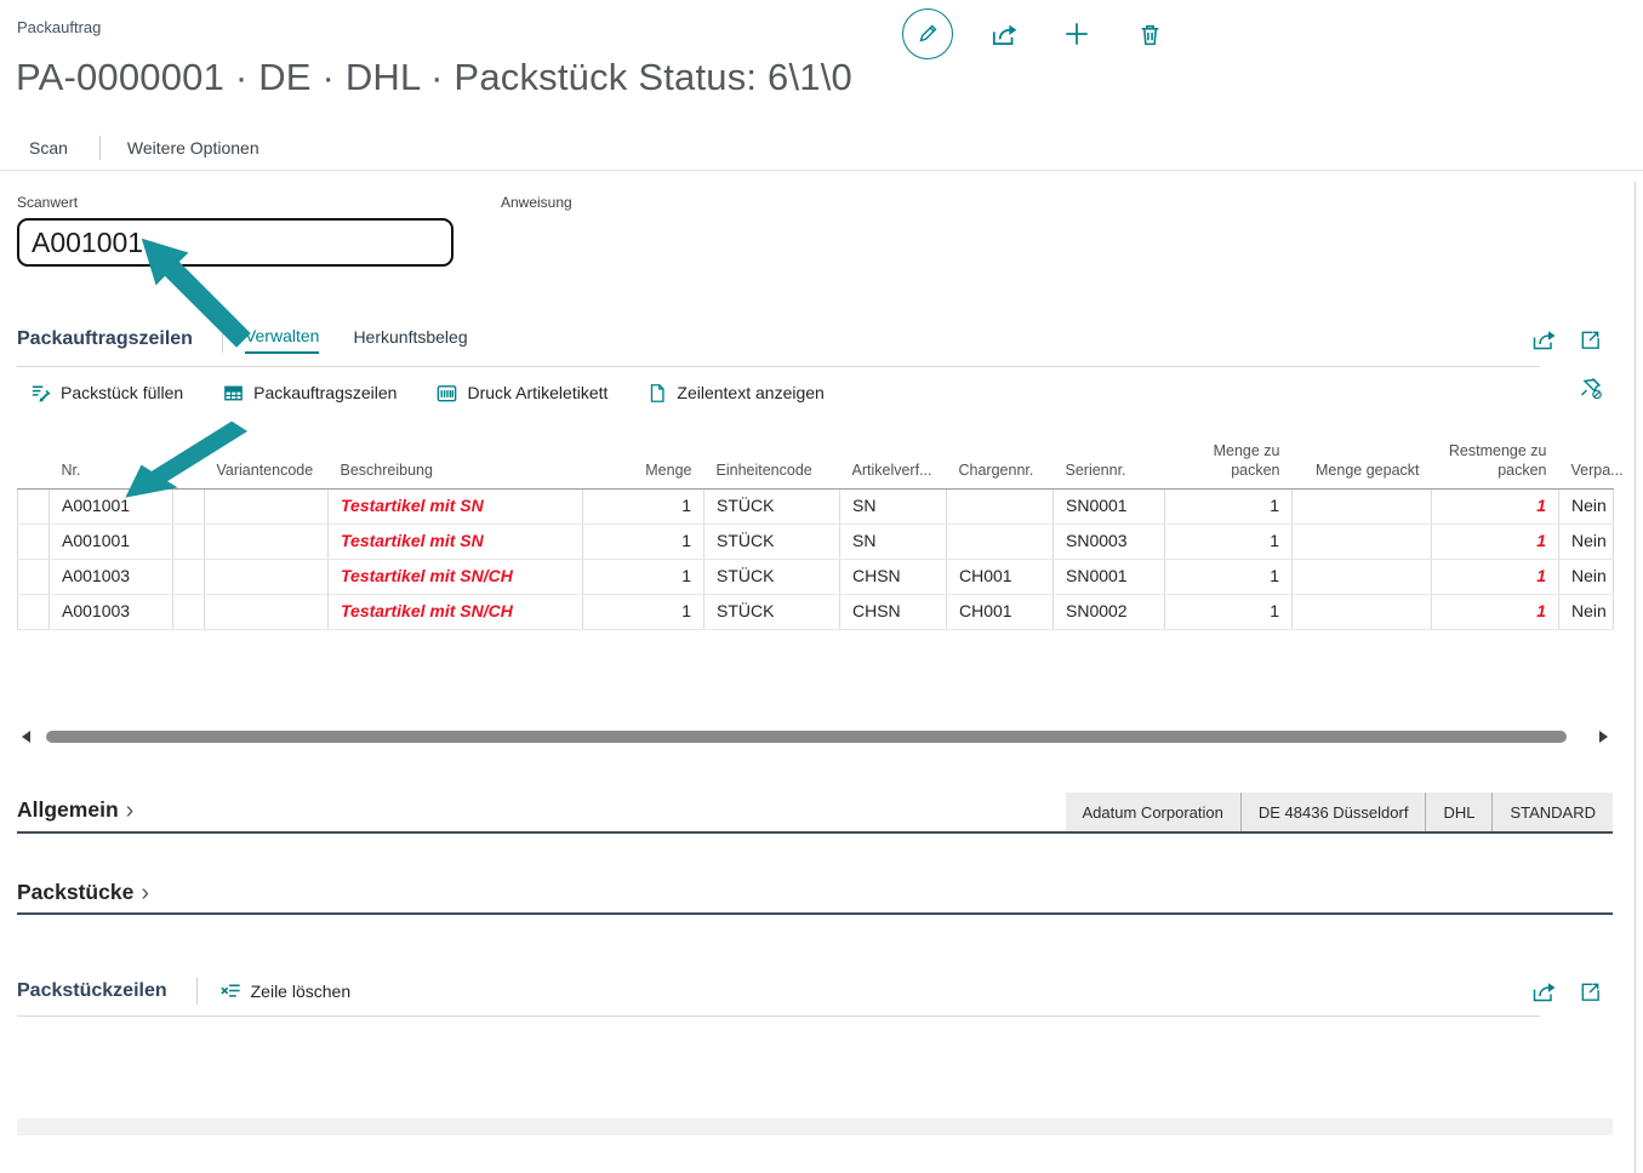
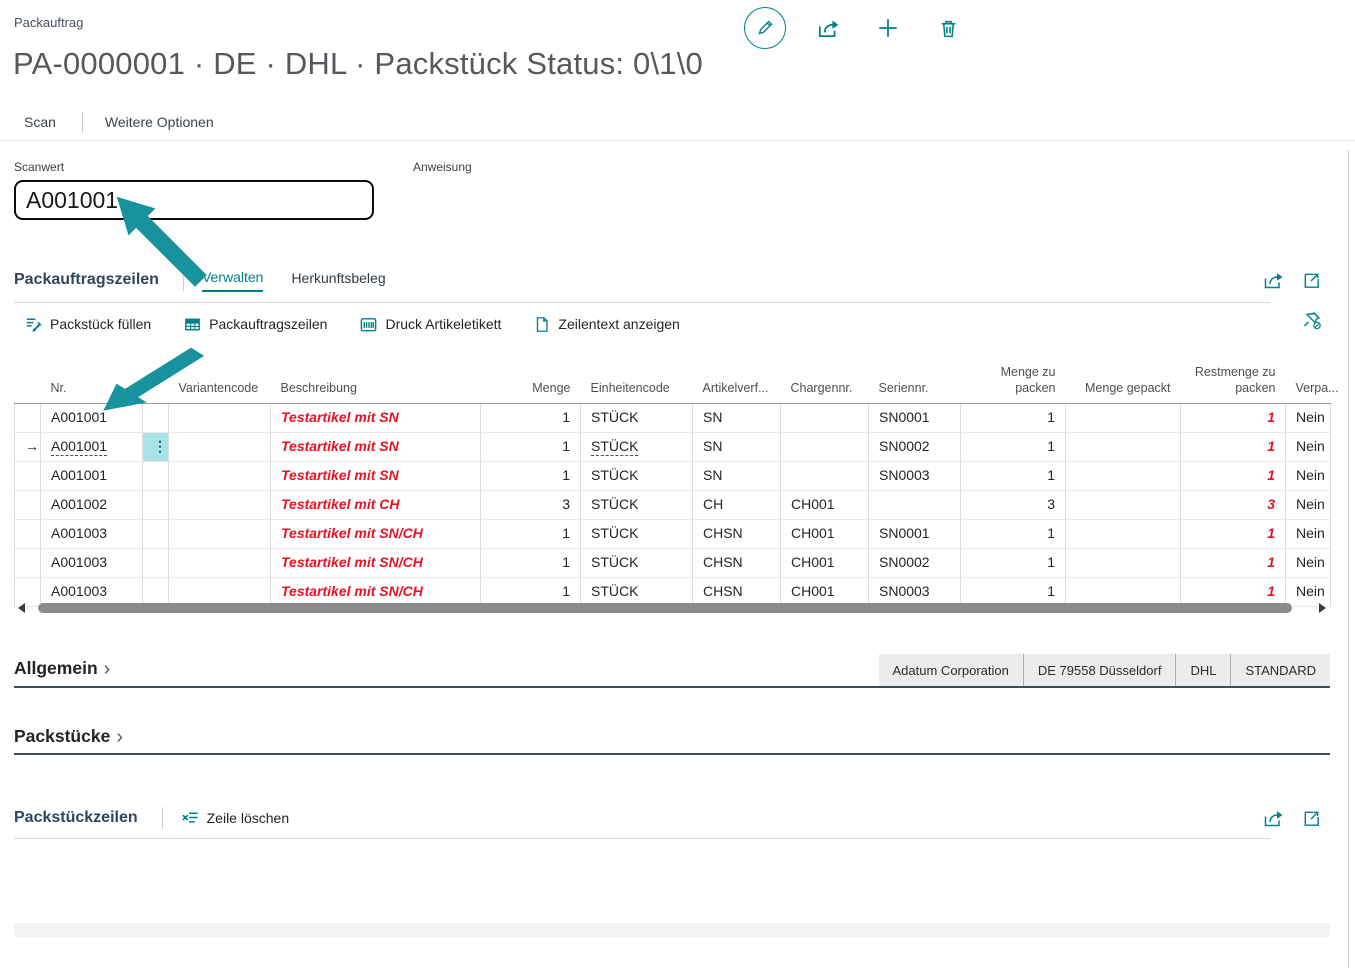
  Packauftrag
- PA-0000001 · DE · DHL · Packstück Status: 6\1\0
+ PA-0000001 · DE · DHL · Packstück Status: 0\1\0
  Scan
  Weitere Optionen
  Scanwert
  A001001
  Anweisung
  Packauftragszeilen
  Verwalten
  Herkunftsbeleg
  Packstück füllen
  Packauftragszeilen
  Druck Artikeletikett
  Zeilentext anzeigen
  	Nr.		Variantencode	Beschreibung	Menge	Einheitencode	Artikelverf...	Chargennr.	Seriennr.	Menge zu packen	Menge gepackt	Restmenge zu packen	Verpa...
  	A001001			Testartikel mit SN	1	STÜCK	SN		SN0001	1		1	Nein
+ →	A001001	⋮		Testartikel mit SN	1	STÜCK	SN		SN0002	1		1	Nein
  	A001001			Testartikel mit SN	1	STÜCK	SN		SN0003	1		1	Nein
+ 	A001002			Testartikel mit CH	3	STÜCK	CH	CH001		3		3	Nein
  	A001003			Testartikel mit SN/CH	1	STÜCK	CHSN	CH001	SN0001	1		1	Nein
  	A001003			Testartikel mit SN/CH	1	STÜCK	CHSN	CH001	SN0002	1		1	Nein
+ 	A001003			Testartikel mit SN/CH	1	STÜCK	CHSN	CH001	SN0003	1		1	Nein
  Adatum Corporation
- DE 48436 Düsseldorf
+ DE 79558 Düsseldorf
  DHL
  STANDARD
  Allgemein
  ›
  Packstücke
  ›
  Packstückzeilen
  Zeile löschen
